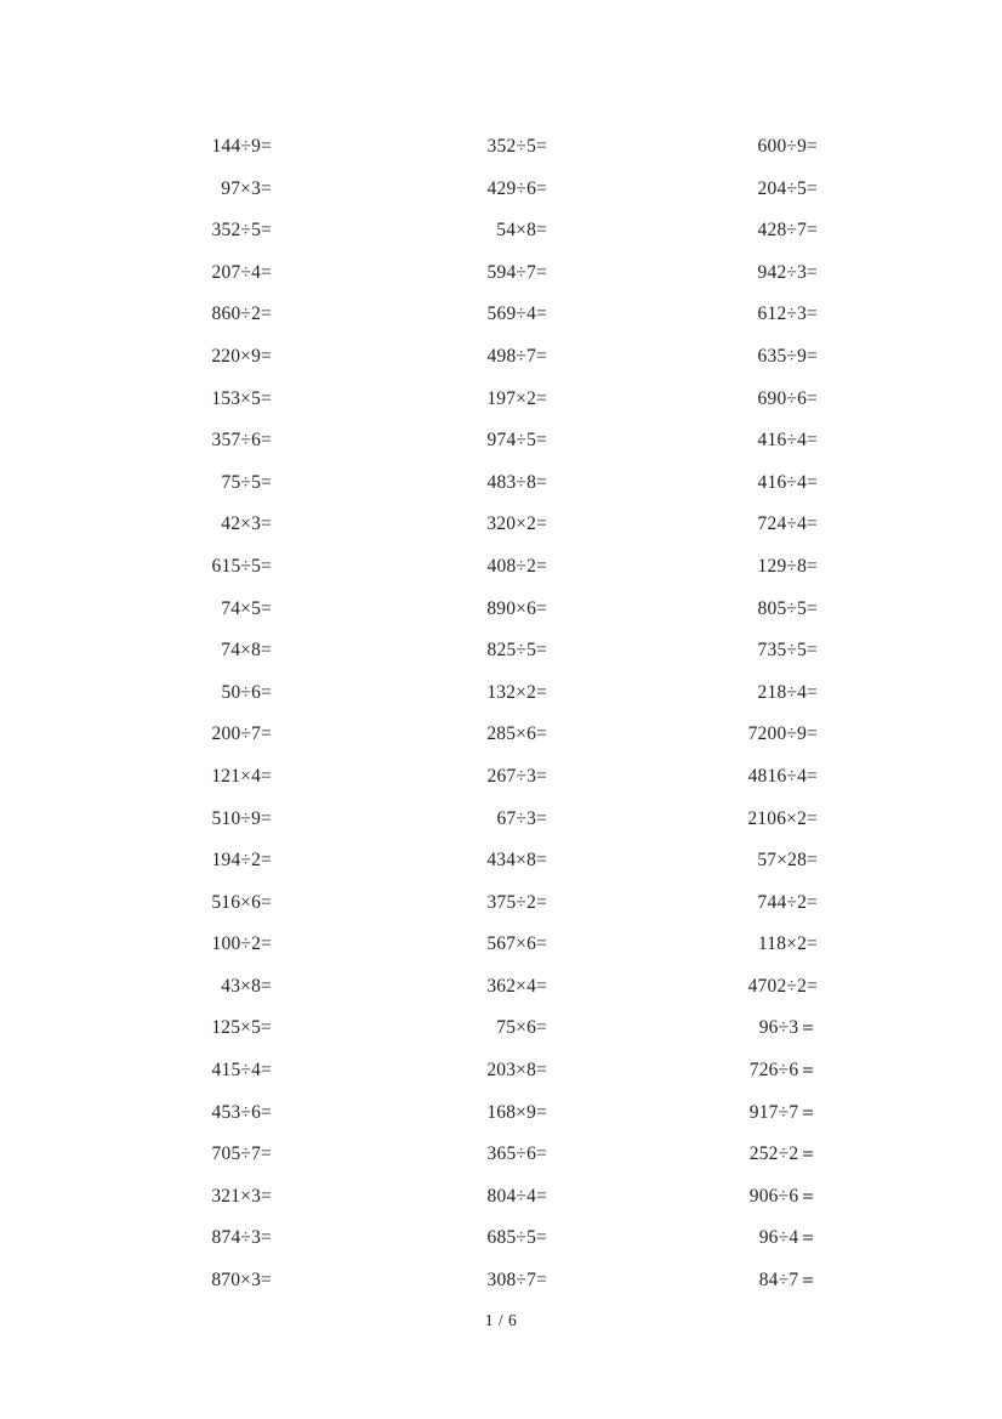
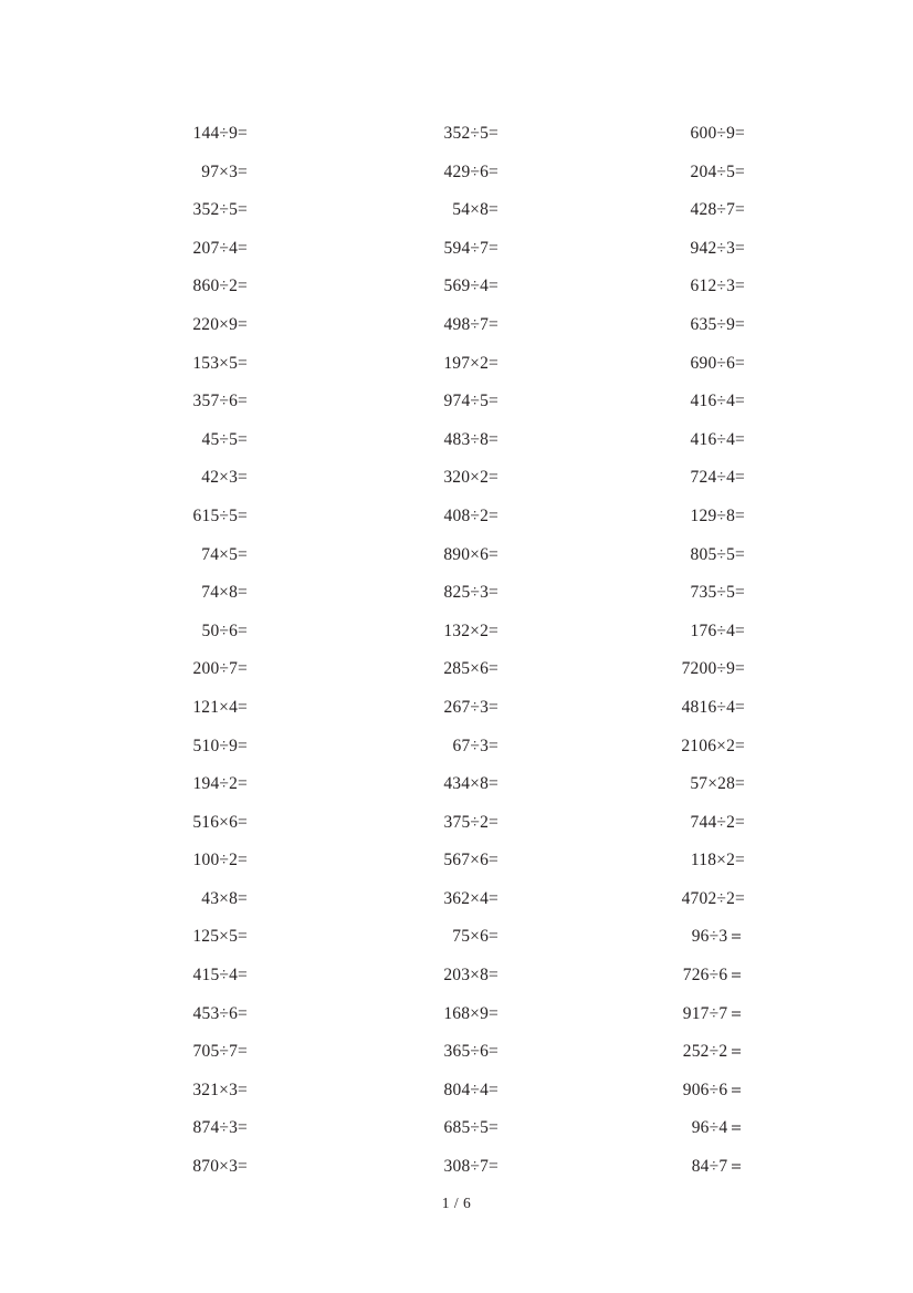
  144÷9=
  97×3=
  352÷5=
  207÷4=
  860÷2=
  220×9=
  153×5=
  357÷6=
- 75÷5=
+ 45÷5=
  42×3=
  615÷5=
  74×5=
  74×8=
  50÷6=
  200÷7=
  121×4=
  510÷9=
  194÷2=
  516×6=
  100÷2=
  43×8=
  125×5=
  415÷4=
  453÷6=
  705÷7=
  321×3=
  874÷3=
  870×3=
  352÷5=
  429÷6=
  54×8=
  594÷7=
  569÷4=
  498÷7=
  197×2=
  974÷5=
  483÷8=
  320×2=
  408÷2=
  890×6=
- 825÷5=
+ 825÷3=
  132×2=
  285×6=
  267÷3=
  67÷3=
  434×8=
  375÷2=
  567×6=
  362×4=
  75×6=
  203×8=
  168×9=
  365÷6=
  804÷4=
  685÷5=
  308÷7=
  600÷9=
  204÷5=
  428÷7=
  942÷3=
  612÷3=
  635÷9=
  690÷6=
  416÷4=
  416÷4=
  724÷4=
  129÷8=
  805÷5=
  735÷5=
- 218÷4=
+ 176÷4=
  7200÷9=
  4816÷4=
  2106×2=
  57×28=
  744÷2=
  118×2=
  4702÷2=
  96÷3＝
  726÷6＝
  917÷7＝
  252÷2＝
  906÷6＝
  96÷4＝
  84÷7＝
  1 / 6
